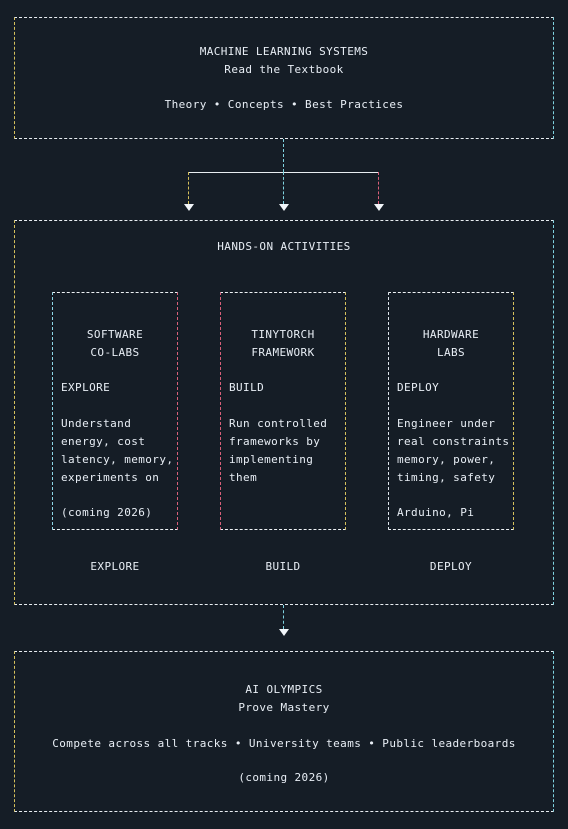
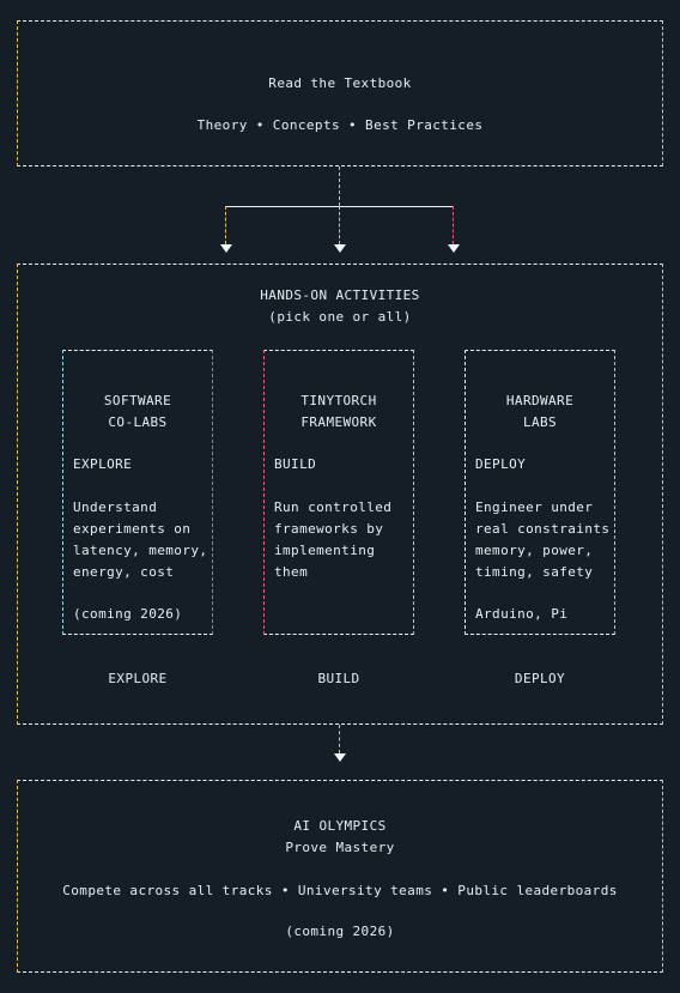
- MACHINE LEARNING SYSTEMS
  Read the Textbook
  Theory • Concepts • Best Practices
  HANDS-ON ACTIVITIES
+ (pick one or all)
  SOFTWARE
  CO-LABS
  EXPLORE
  Understand
- energy, cost
+ experiments on
  latency, memory,
- experiments on
+ energy, cost
  (coming 2026)
  EXPLORE
  TINYTORCH
  FRAMEWORK
  BUILD
  Run controlled
  frameworks by
  implementing
  them
  BUILD
  HARDWARE
  LABS
  DEPLOY
  Engineer under
  real constraints
  memory, power,
  timing, safety
  Arduino, Pi
  DEPLOY
  AI OLYMPICS
  Prove Mastery
  Compete across all tracks • University teams • Public leaderboards
  (coming 2026)
